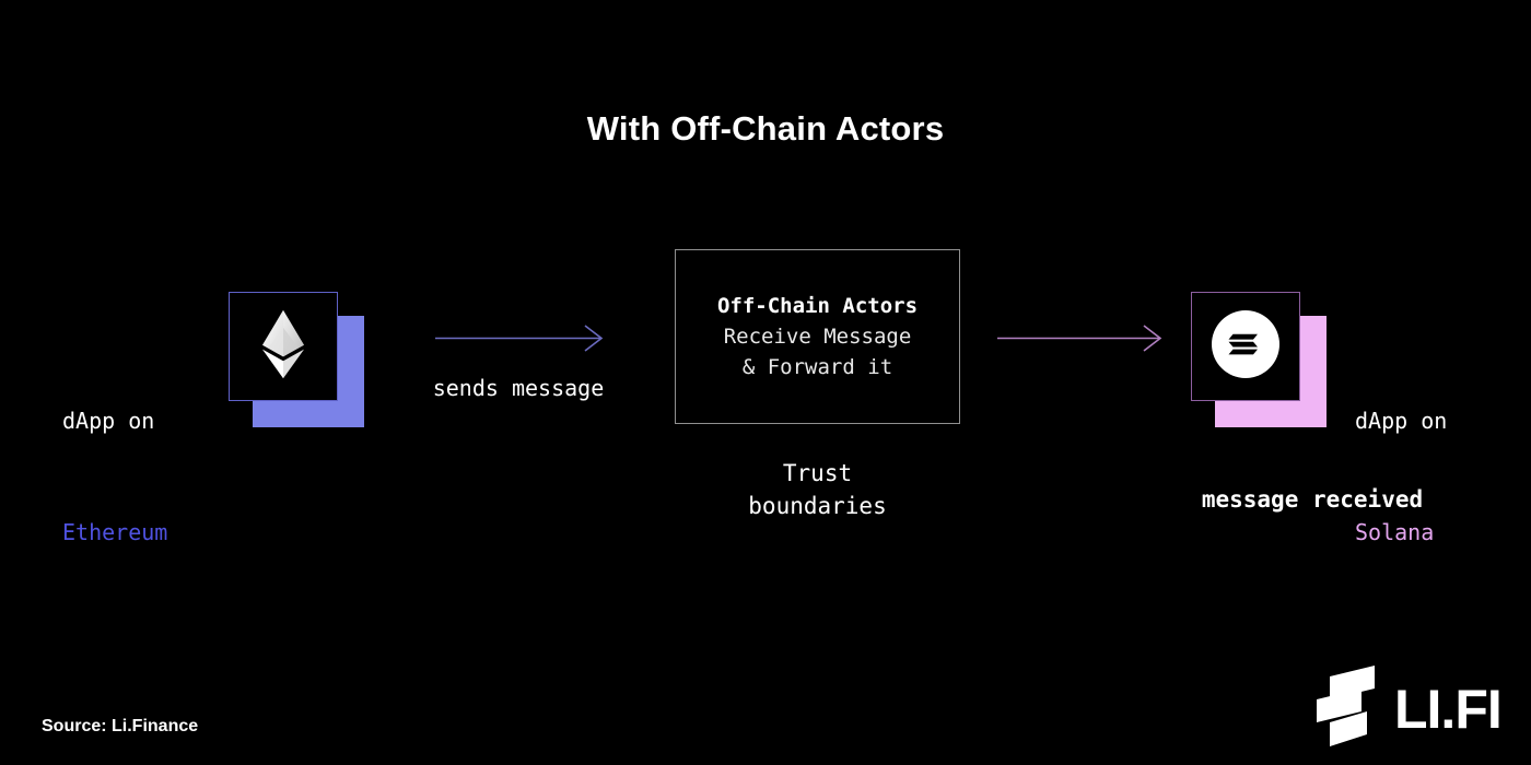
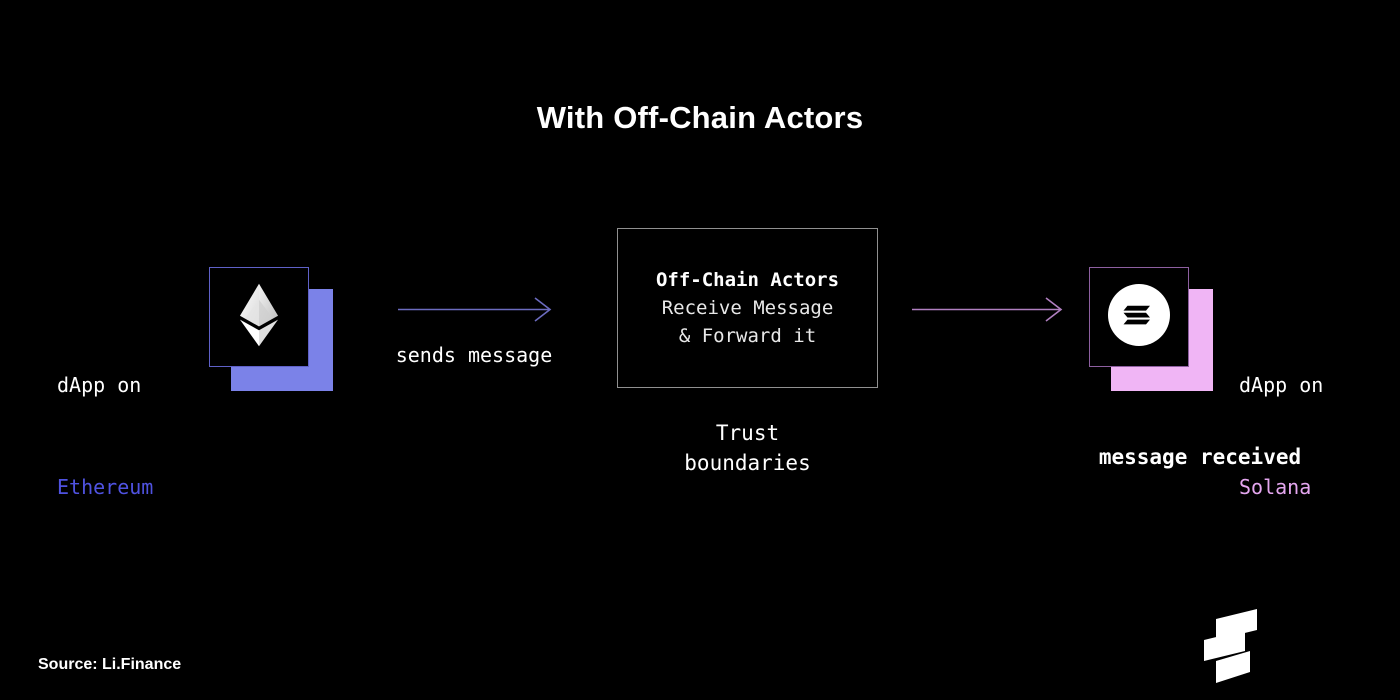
  With Off-Chain Actors
  dApp on
  Ethereum
  sends message
  Off-Chain Actors
  Receive Message
  & Forward it
  Trust
  boundaries
  dApp on
  Solana
  message received
  Source: Li.Finance
- LI.FI
